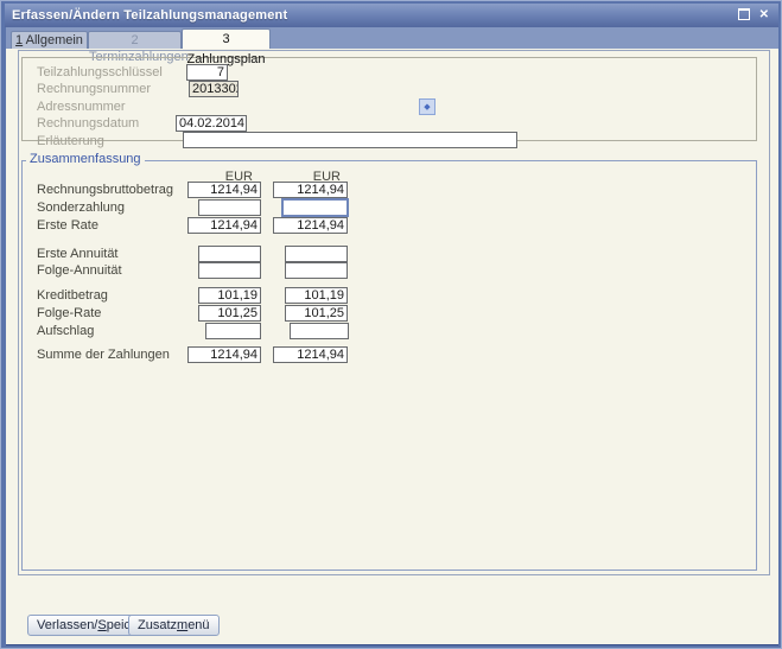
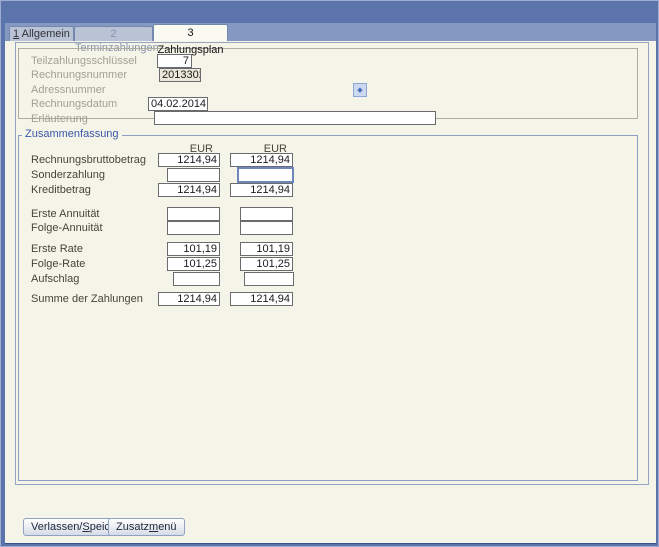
- Erfassen/Ändern Teilzahlungsmanagement
- ✕
  1 Allgemein
  2 Terminzahlunge
  3 Zahlungsplan
  Teilzahlungsschlüssel
  7
  Rechnungsnummer
  201330
  Adressnummer
  Rechnungsdatum
  04.02.2014
  Erläuterung
  Zusammenfassung
  EUR
  EUR
  Rechnungsbruttobetrag
  1214,94
  1214,94
  Sonderzahlung
- Erste Rate
+ Kreditbetrag
  1214,94
  1214,94
  Erste Annuität
  Folge-Annuität
- Kreditbetrag
+ Erste Rate
  101,19
  101,19
  Folge-Rate
  101,25
  101,25
  Aufschlag
  Summe der Zahlungen
  1214,94
  1214,94
  Verlassen/Spei
  Zusatzmenü
